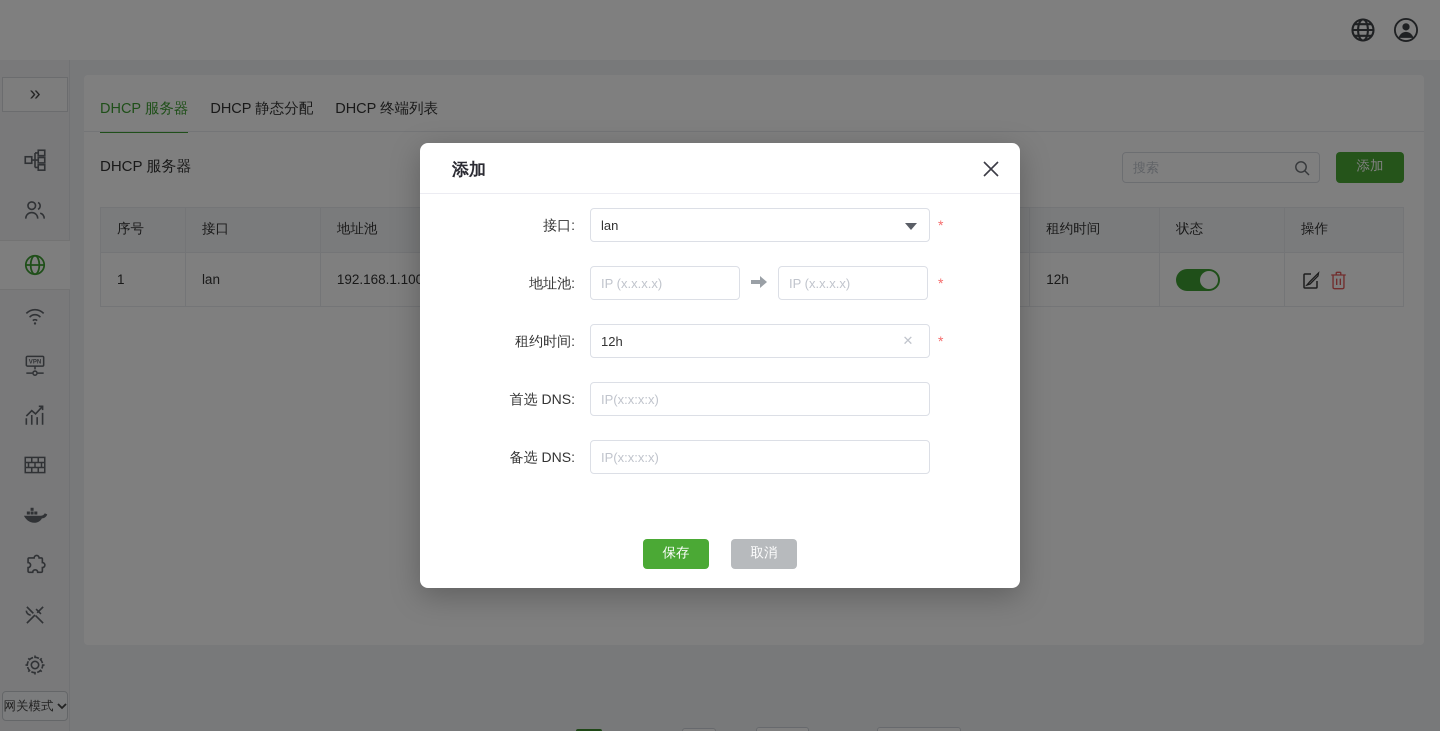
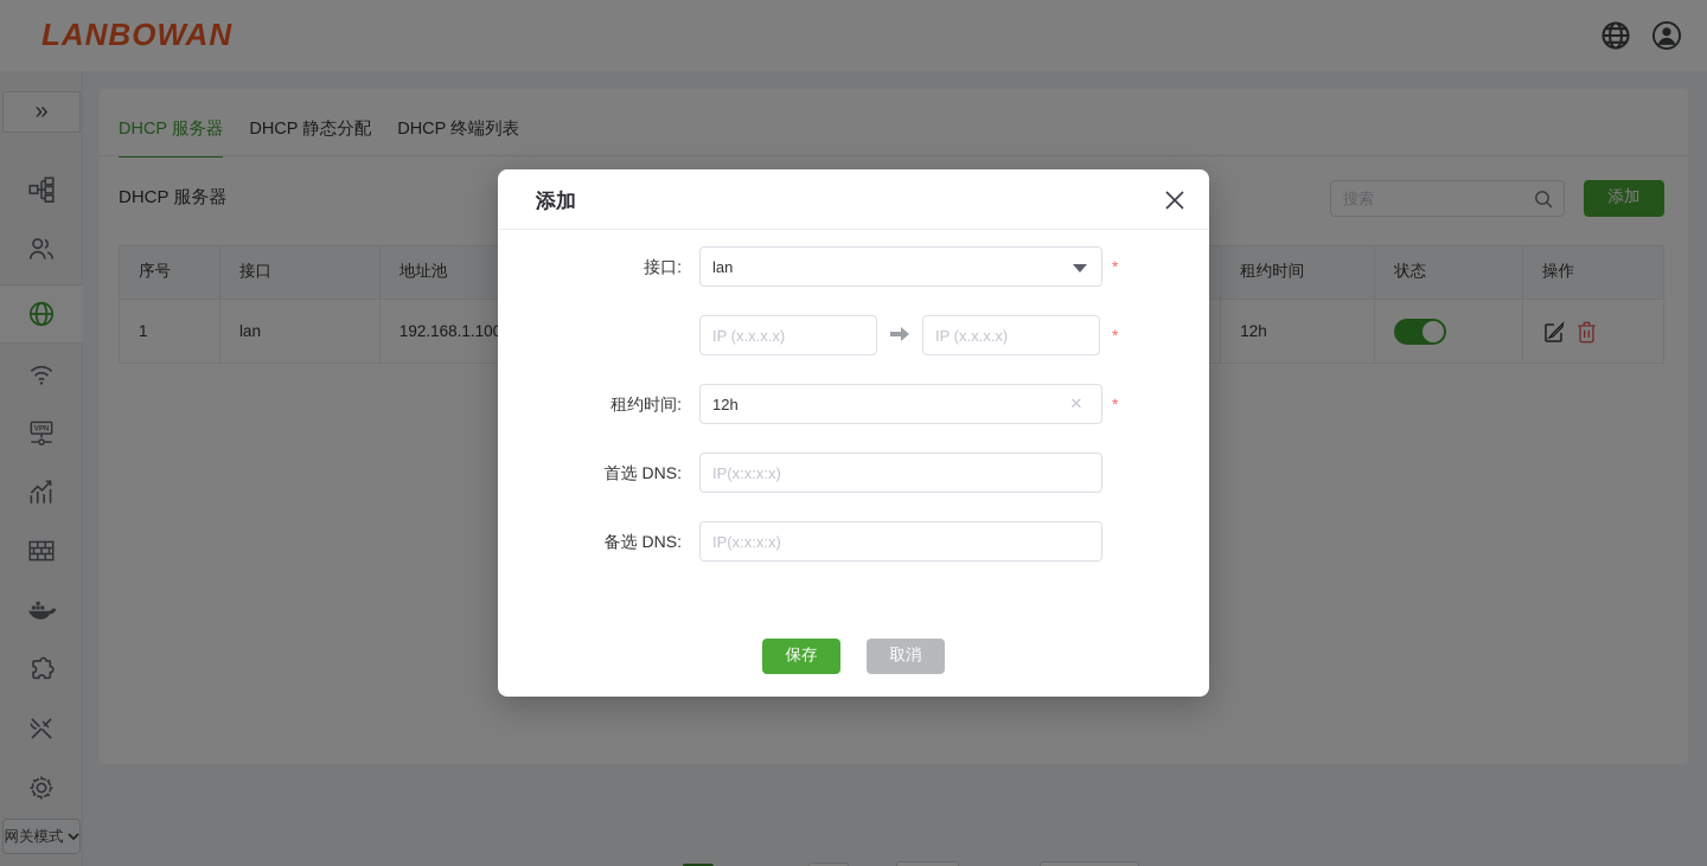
+ LANBOWAN
  »
  网关模式
  DHCP 服务器
  DHCP 静态分配
  DHCP 终端列表
  DHCP 服务器
  搜索
  添加
  序号	接口	地址池	租约时间	状态	操作
  1	lan	192.168.1.10	12h
  添加
  接口:
  lan
  *
- 地址池:
  IP (x.x.x.x)
  IP (x.x.x.x)
  *
  租约时间:
  12h
  ✕
  *
  首选 DNS:
  IP(x:x:x:x)
  备选 DNS:
  IP(x:x:x:x)
  保存
  取消
